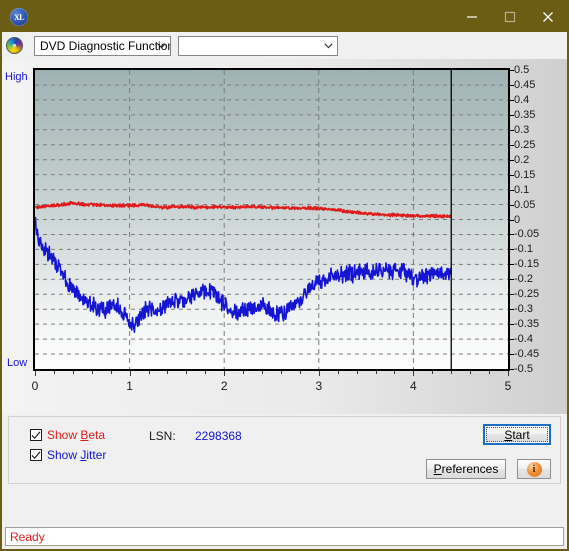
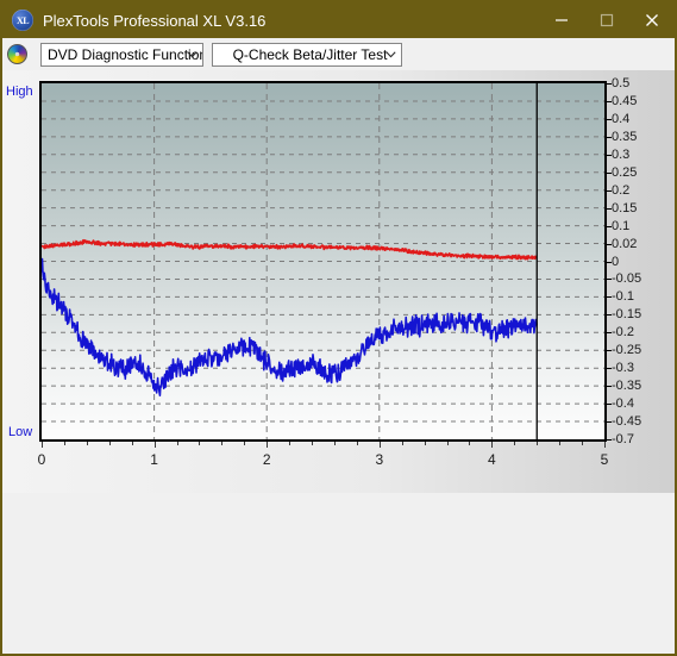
  XL
+ PlexTools Professional XL V3.16
  DVD Diagnostic Functo
+ Q-Check Beta/Jitter Test
  High
  Low
  0.5
  0.45
  0.4
  0.35
  0.3
  0.25
  0.2
  0.15
  0.1
- 0.05
+ 0.02
  0
  -0.05
  -0.1
  -0.15
  -0.2
  -0.25
  -0.3
  -0.35
  -0.4
  -0.45
- -0.5
+ -0.7
  0
  1
  2
  3
  4
  5
- Show Beta
- Show Jitter
- LSN:
- 2298368
- Start
- Preferences
- i
- Ready
